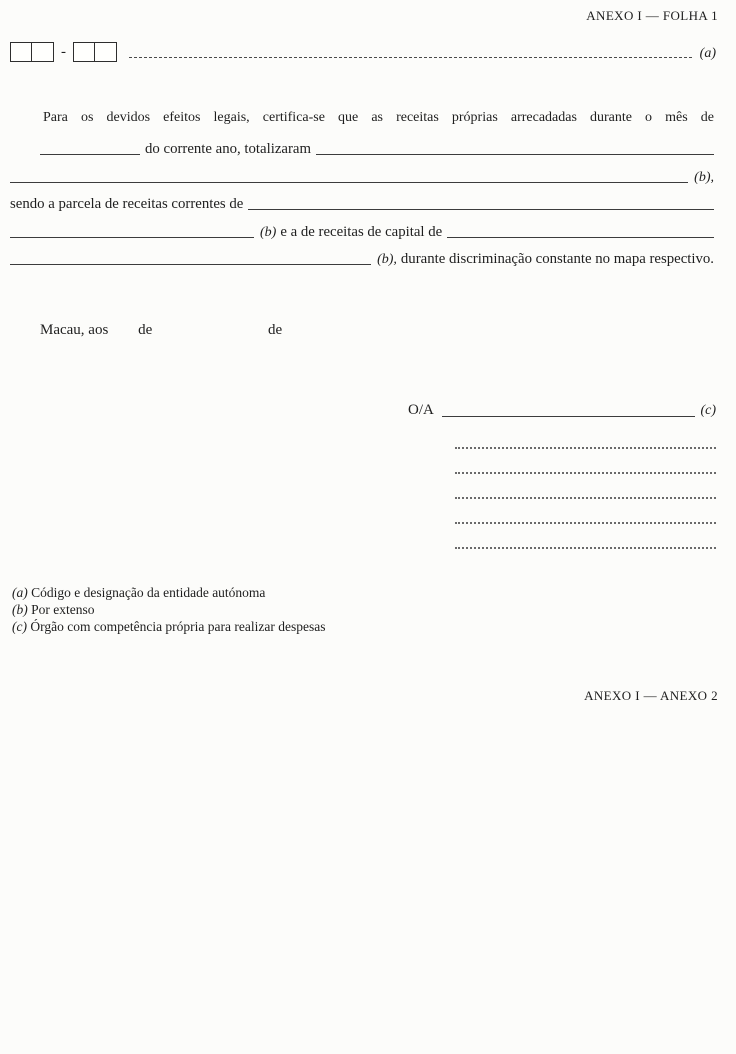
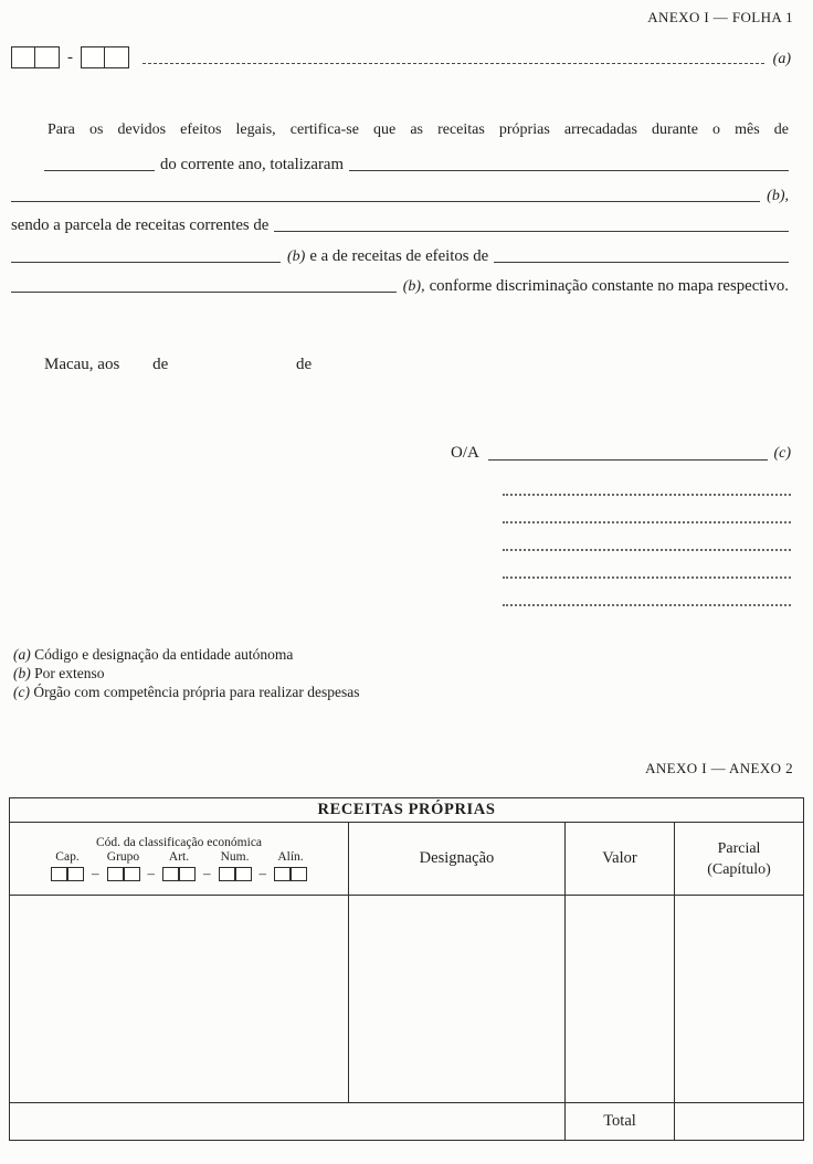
  ANEXO I — FOLHA 1
  -
  (a)
  Para os devidos efeitos legais, certifica-se que as receitas próprias arrecadadas durante o mês de
  do corrente ano, totalizaram
  (b),
  sendo a parcela de receitas correntes de
  (b)
- e a de receitas de capital de
+ e a de receitas de efeitos de
  (b),
- durante discriminação constante no mapa respectivo.
+ conforme discriminação constante no mapa respectivo.
  Macau, aos de de
  O/A
  (c)
  (a) Código e designação da entidade autónoma
  (b) Por extenso
  (c) Órgão com competência própria para realizar despesas
  ANEXO I — ANEXO 2
+ RECEITAS PRÓPRIAS
+ Cód. da classificação económica Cap. – Grupo – Art. – Num. – Alín.	Designação	Valor	Parcial (Capítulo)
+ 	Total
